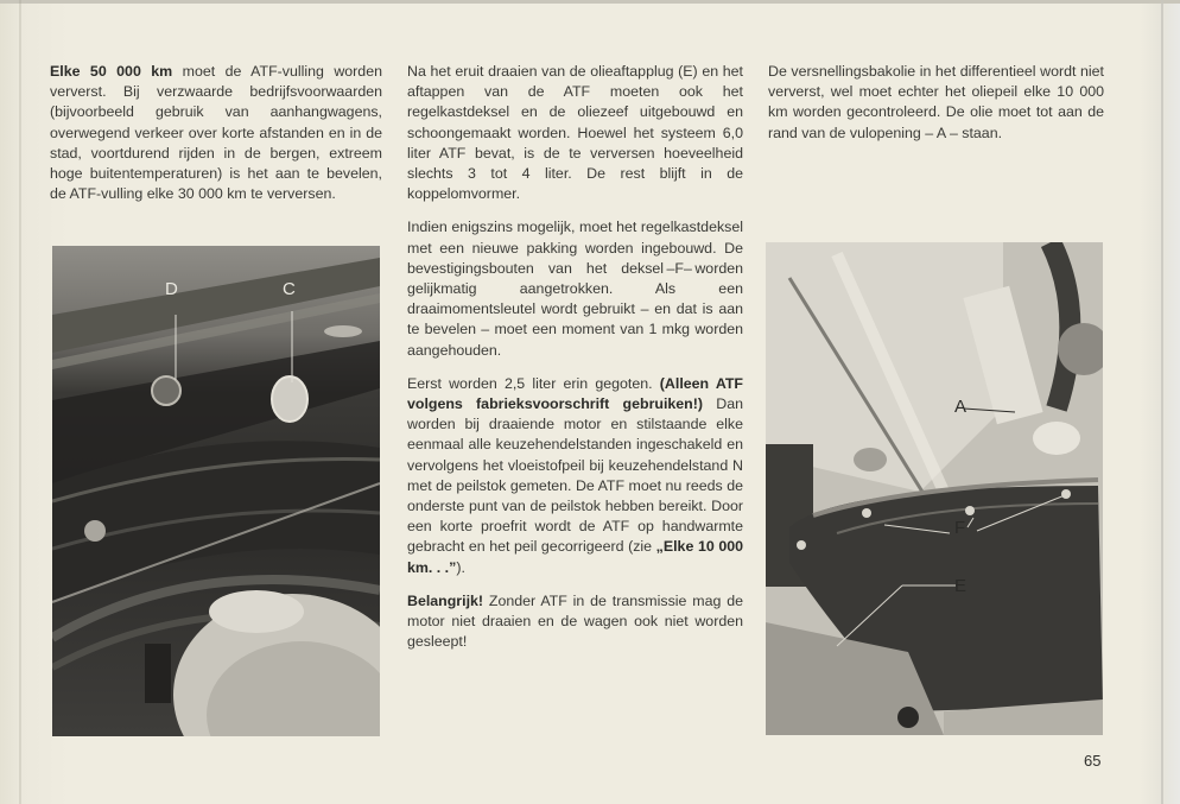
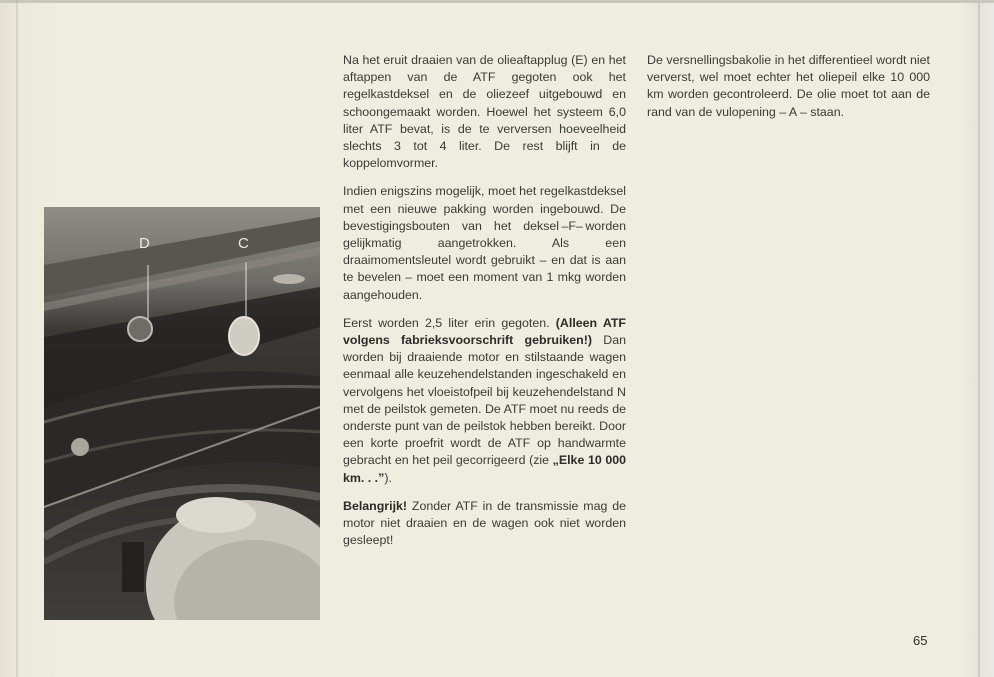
- Elke 50 000 km moet de ATF-vulling worden ververst. Bij verzwaarde bedrijfsvoorwaarden (bijvoorbeeld gebruik van aanhangwagens, overwegend verkeer over korte afstanden en in de stad, voortdurend rijden in de bergen, extreem hoge buitentemperaturen) is het aan te bevelen, de ATF-vulling elke 30 000 km te verversen.
  D
  C
- Na het eruit draaien van de olieaftapplug (E) en het aftappen van de ATF moeten ook het regelkastdeksel en de oliezeef uitgebouwd en schoongemaakt worden. Hoewel het systeem 6,0 liter ATF bevat, is de te verversen hoeveelheid slechts 3 tot 4 liter. De rest blijft in de koppelomvormer.
+ Na het eruit draaien van de olieaftapplug (E) en het aftappen van de ATF gegoten ook het regelkastdeksel en de oliezeef uitgebouwd en schoongemaakt worden. Hoewel het systeem 6,0 liter ATF bevat, is de te verversen hoeveelheid slechts 3 tot 4 liter. De rest blijft in de koppelomvormer.
  Indien enigszins mogelijk, moet het regelkastdeksel met een nieuwe pakking worden ingebouwd. De bevestigingsbouten van het deksel –F– worden gelijkmatig aangetrokken. Als een draaimomentsleutel wordt gebruikt – en dat is aan te bevelen – moet een moment van 1 mkg worden aangehouden.
- Eerst worden 2,5 liter erin gegoten. (Alleen ATF volgens fabrieksvoorschrift gebruiken!) Dan worden bij draaiende motor en stilstaande elke eenmaal alle keuzehendelstanden ingeschakeld en vervolgens het vloeistofpeil bij keuzehendelstand N met de peilstok gemeten. De ATF moet nu reeds de onderste punt van de peilstok hebben bereikt. Door een korte proefrit wordt de ATF op handwarmte gebracht en het peil gecorrigeerd (zie „Elke 10 000 km. . .”).
+ Eerst worden 2,5 liter erin gegoten. (Alleen ATF volgens fabrieksvoorschrift gebruiken!) Dan worden bij draaiende motor en stilstaande wagen eenmaal alle keuzehendelstanden ingeschakeld en vervolgens het vloeistofpeil bij keuzehendelstand N met de peilstok gemeten. De ATF moet nu reeds de onderste punt van de peilstok hebben bereikt. Door een korte proefrit wordt de ATF op handwarmte gebracht en het peil gecorrigeerd (zie „Elke 10 000 km. . .”).
  Belangrijk! Zonder ATF in de transmissie mag de motor niet draaien en de wagen ook niet worden gesleept!
  De versnellingsbakolie in het differentieel wordt niet ververst, wel moet echter het oliepeil elke 10 000 km worden gecontroleerd. De olie moet tot aan de rand van de vulopening – A – staan.
- A
- E
  65
